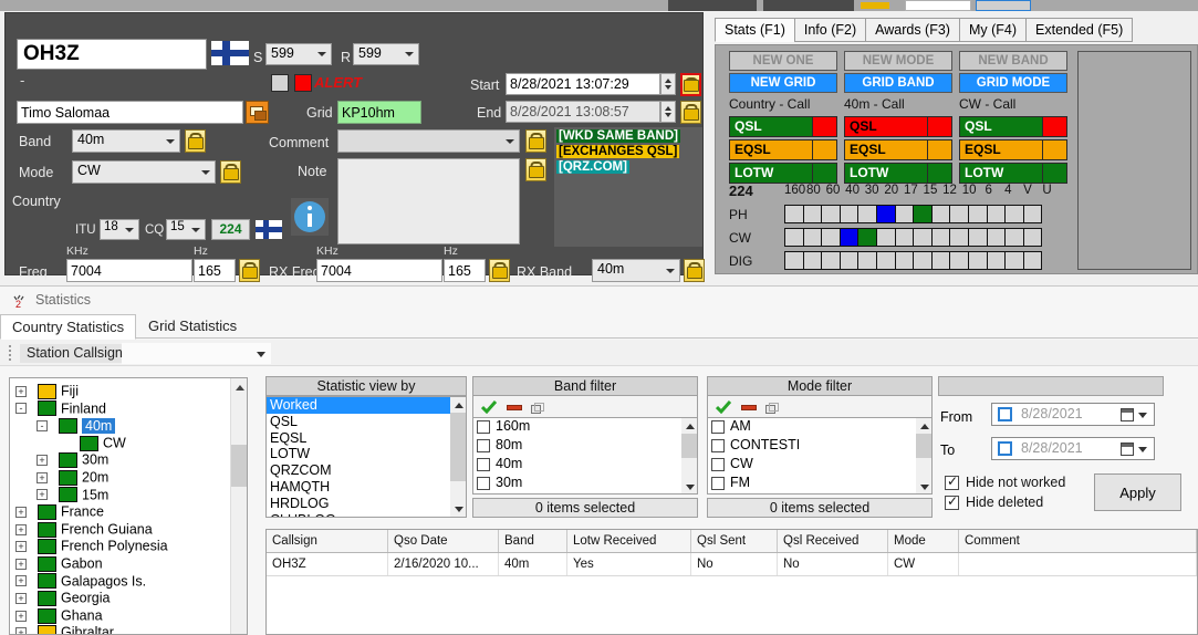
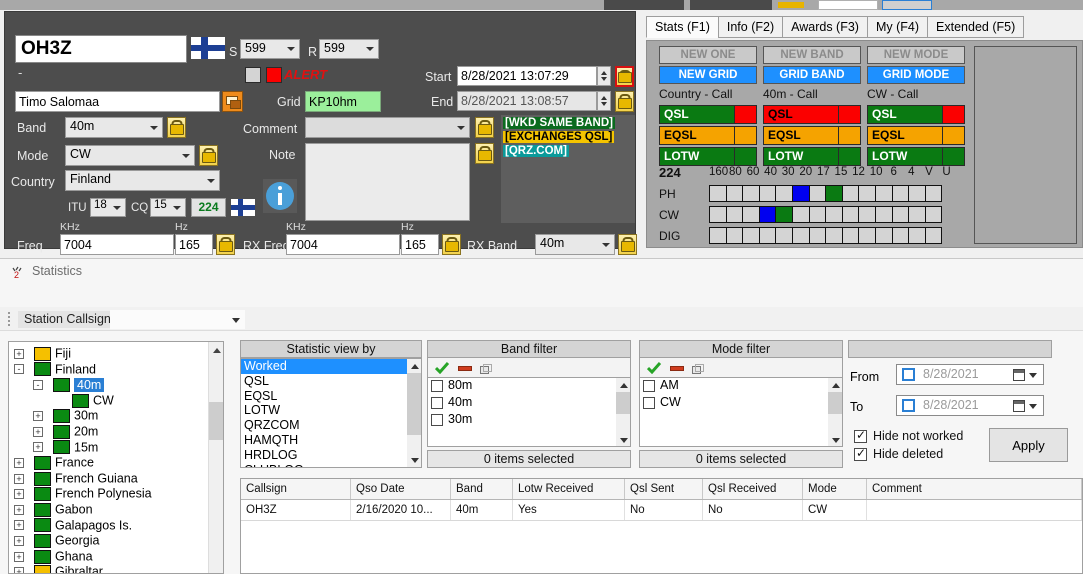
  OH3Z
  S
  599
  R
  599
  -
  ALERT
  Start
  8/28/2021 13:07:29
  End
  8/28/2021 13:08:57
  Timo Salomaa
  Grid
  KP10hm
  Band
  40m
  Mode
  CW
  Country
+ Finland
  ITU
  18
  CQ
  15
  224
  KHz
  Hz
  KHz
  Hz
  Freq
  7004
  165
  RX Fre
  7004
  165
  RX Band
  40m
  Comment
  Note
  [WKD SAME BAND][EXCHANGES QSL][QRZ.COM]
  Stats (F1) Info (F2) Awards (F3) My (F4) Extended (F5)
  NEW ONE
  NEW GRID
  Country - Call
  QSL
  EQSL
  LOTW
- NEW MODE
+ NEW BAND
  GRID BAND
  40m - Call
  QSL
  EQSL
  LOTW
- NEW BAND
+ NEW MODE
  GRID MODE
  CW - Call
  QSL
  EQSL
  LOTW
  224
  160
  80
  60
  40
  30
  20
  17
  15
  12
  10
  6
  4
  V
  U
  PH
  CW
  DIG
  2
  Statistics
- Country Statistics
- Grid Statistics
  Station Callsign
  + Fiji
  - Finland
  - 40m
  CW
  + 30m
  + 20m
  + 15m
  + France
  + French Guiana
  + French Polynesia
  + Gabon
  + Galapagos Is.
  + Georgia
  + Ghana
  + Gibraltar
  Statistic view by
  Worked
  QSL
  EQSL
  LOTW
  QRZCOM
  HAMQTH
  HRDLOG
  Band filter
- 160m
  80m
  40m
  30m
  0 items selected
  Mode filter
  AM
- CONTESTI
  CW
- FM
  0 items selected
  From
  8/28/2021
  To
  8/28/2021
  Hide not worked
  Hide deleted
  Apply
  Callsign
  Qso Date
  Band
  Lotw Received
  Qsl Sent
  Qsl Received
  Mode
  Comment
  OH3Z
  2/16/2020 10...
  40m
  Yes
  No
  No
  CW
